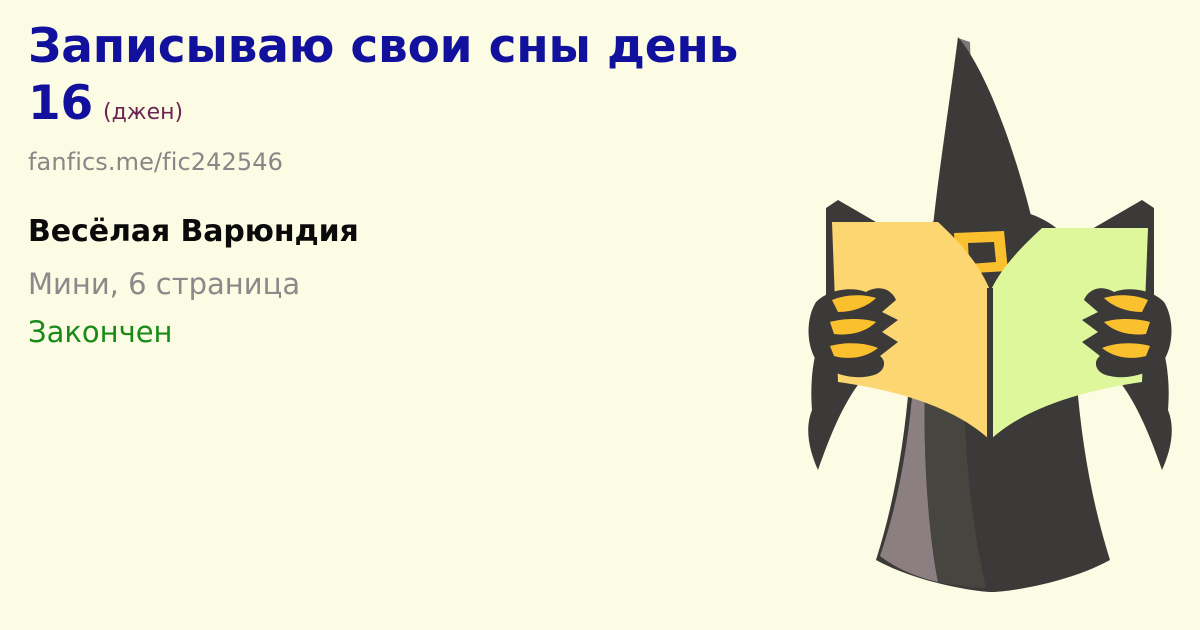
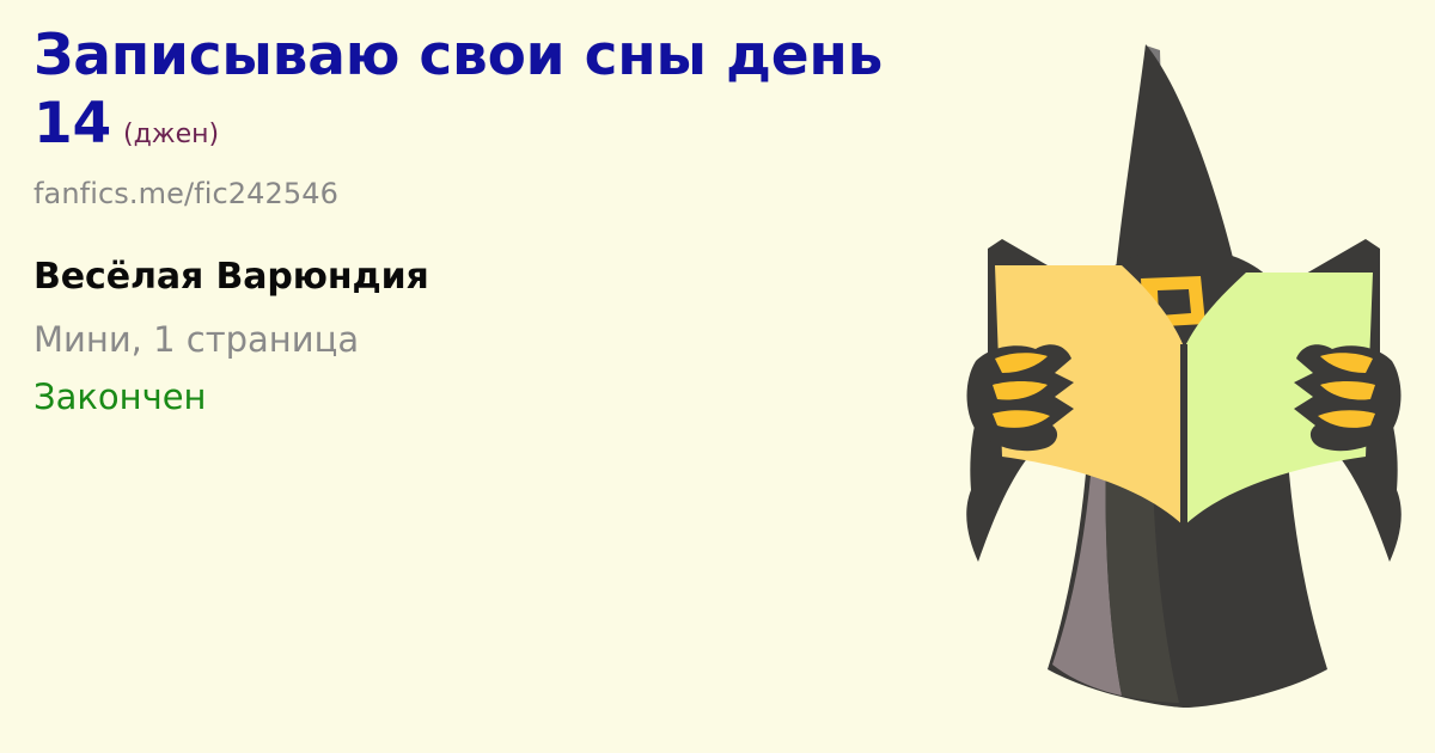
- Записываю свои сны день 16 (джен)
+ Записываю свои сны день 14 (джен)
  fanfics.me/fic242546
  Весёлая Варюндия
- Мини, 6 страница
+ Мини, 1 страница
  Закончен
